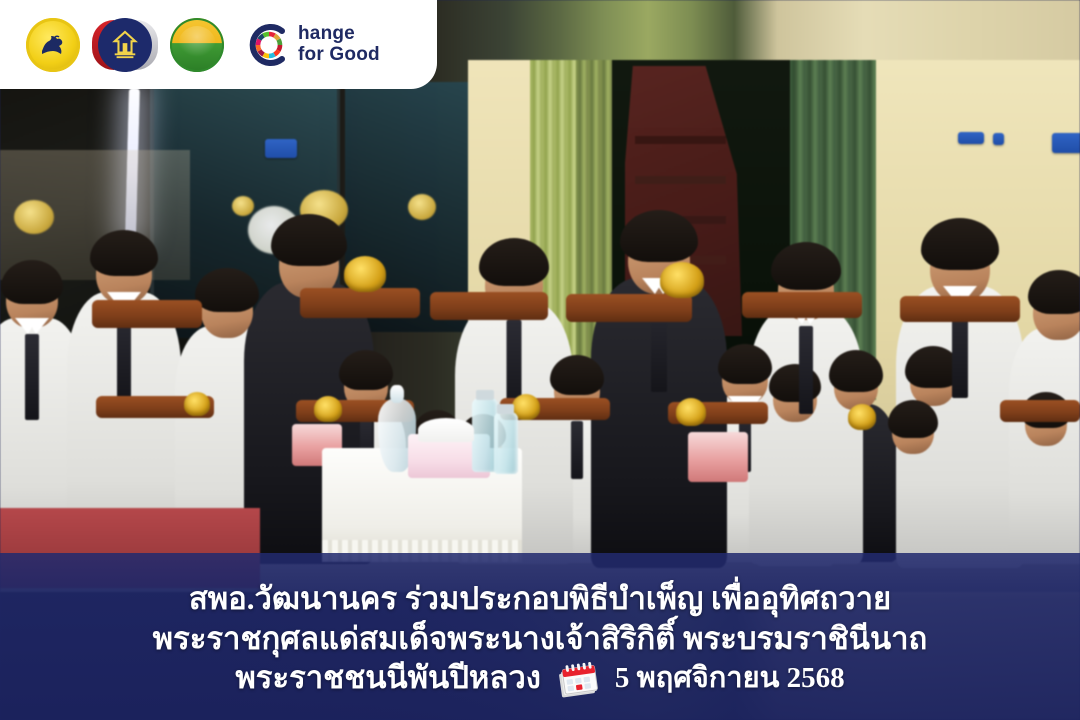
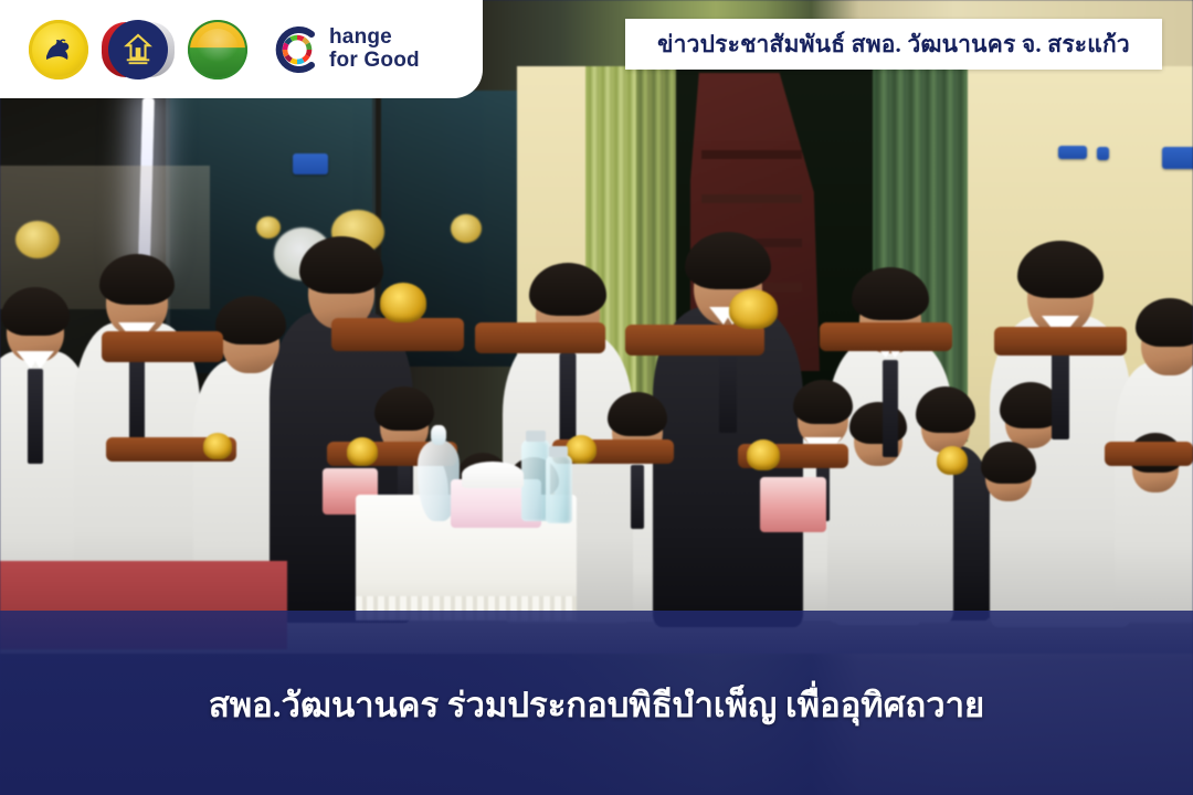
  hange
  for Good
+ ข่าวประชาสัมพันธ์ สพอ. วัฒนานคร จ. สระแก้ว
  สพอ.วัฒนานคร ร่วมประกอบพิธีบำเพ็ญ เพื่ออุทิศถวาย
- พระราชกุศลแด่สมเด็จพระนางเจ้าสิริกิติ์ พระบรมราชินีนาถ
- พระราชชนนีพันปีหลวง
- 5 พฤศจิกายน 2568
